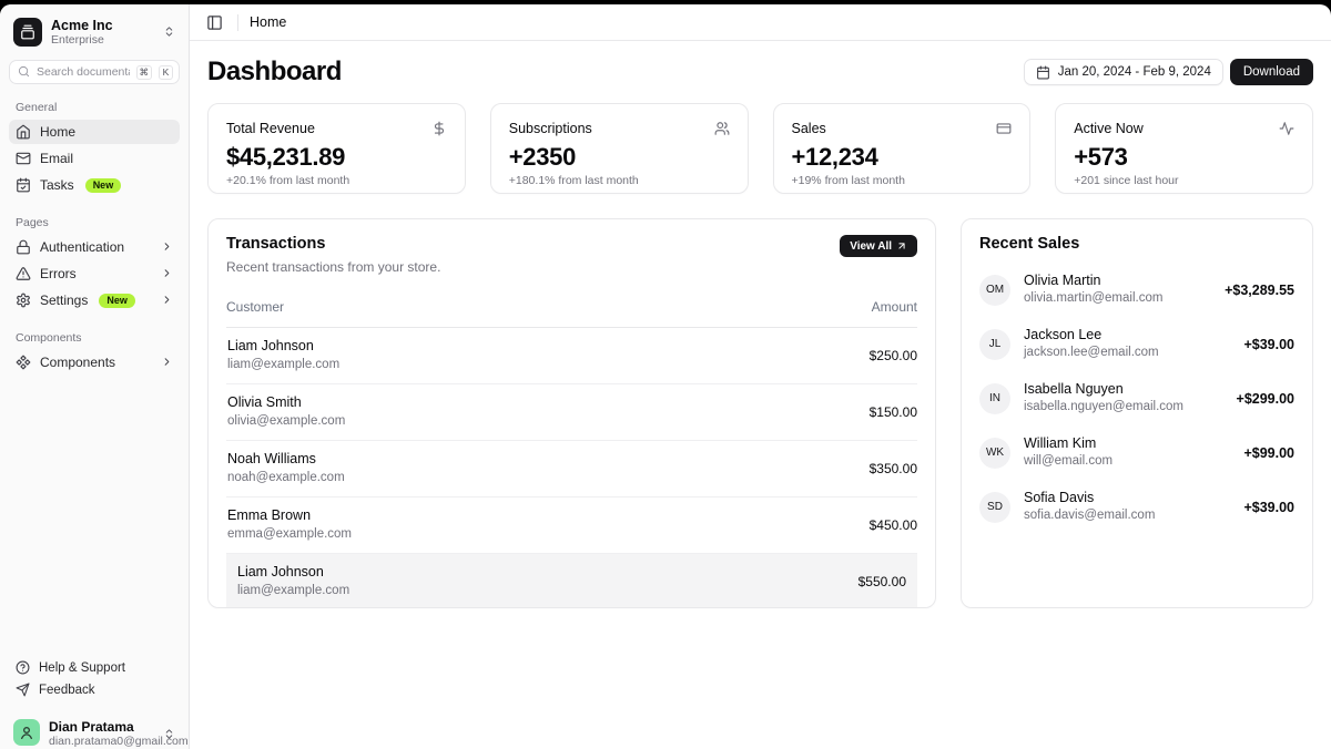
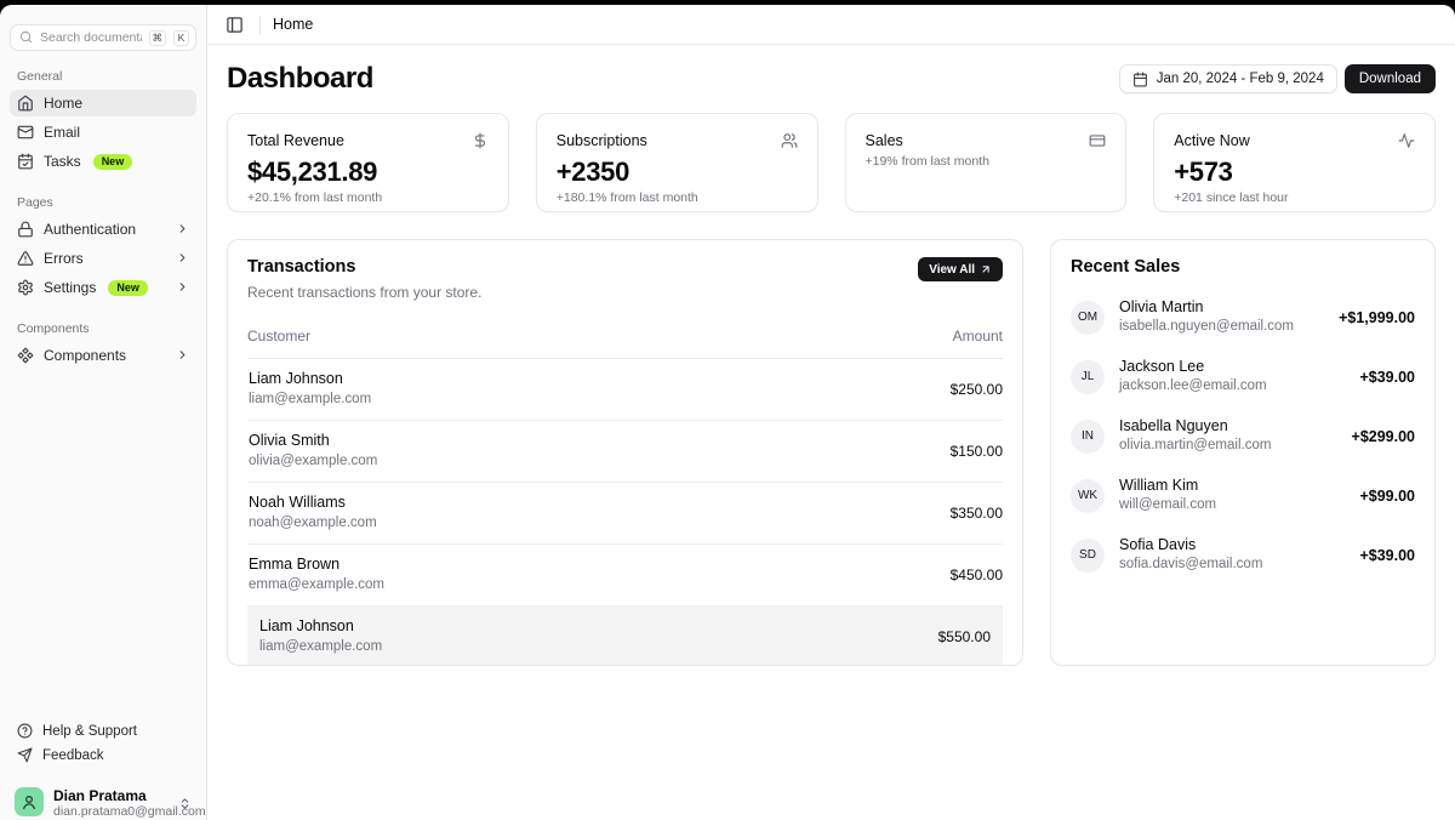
- Acme Inc
- Enterprise
  Search document
  ⌘
  K
  General
  Home
  Email
  Tasks
  New
  Pages
  Authentication
  Errors
  Settings
  New
  Components
  Components
  Help & Support
  Feedback
  Dian Pratama
  dian.pratama0@gmailm
  Home
  Dashboard
  Jan 20, 2024 - Feb 9, 2024
  Download
  Total Revenue
  $45,231.89
  +20.1% from last month
  Subscriptions
  +2350
  +180.1% from last month
  Sales
- +12,234
  +19% from last month
  Active Now
  +573
  +201 since last hour
  Transactions
  Recent transactions from your store.
  View All
  Customer	Amount
  Liam Johnsonliam@example.com	$250.00
  Olivia Smitholivia@example.com	$150.00
  Noah Williamsnoah@example.com	$350.00
  Emma Brownemma@example.com	$450.00
  Liam Johnsonliam@example.com	$550.00
  Recent Sales
  OM
  Olivia Martin
- olivia.martin@email.com
+ isabella.nguyen@email.com
- +$3,289.55
+ +$1,999.00
  JL
  Jackson Lee
  jackson.lee@email.com
  +$39.00
  IN
  Isabella Nguyen
- isabella.nguyen@email.com
+ olivia.martin@email.com
  +$299.00
  WK
  William Kim
  will@email.com
  +$99.00
  SD
  Sofia Davis
  sofia.davis@email.com
  +$39.00
